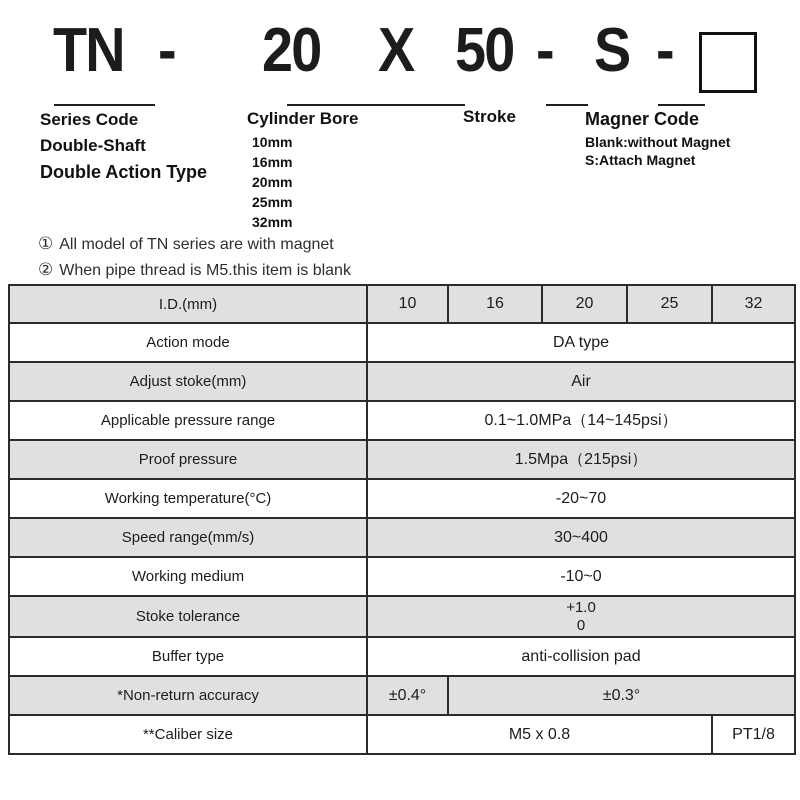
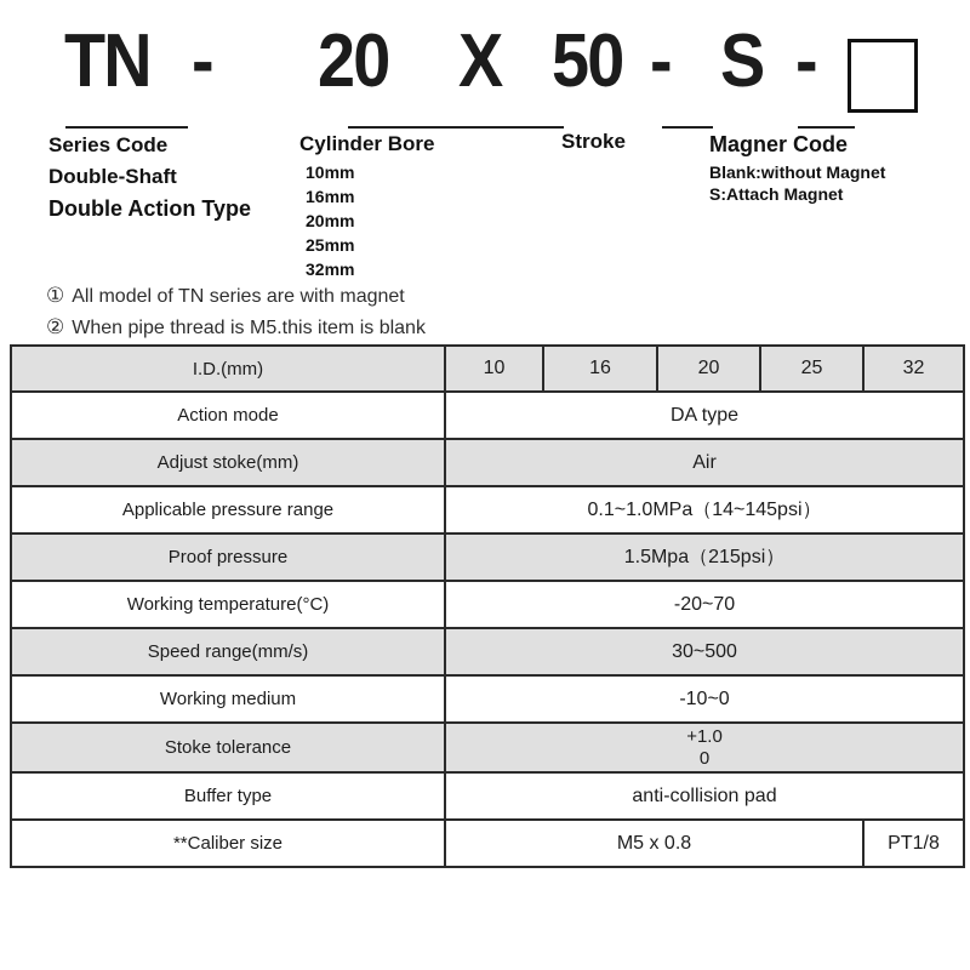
  TN
  -
  20
  X
  50
  -
  S
  -
  Series Code
  Double-Shaft
  Double Action Type
  Cylinder Bore
  10mm
  16mm
  20mm
  25mm
  32mm
  Stroke
  Magner Code
  Blank:without Magnet
  S:Attach Magnet
  ① All model of TN series are with magnet
  ② When pipe thread is M5.this item is blank
  I.D.(mm)	10	16	20	25	32
  Action mode	DA type
  Adjust stoke(mm)	Air
  Applicable pressure range	0.1~1.0MPa（14~145psi）
  Proof pressure	1.5Mpa（215psi）
  Working temperature(°C)	-20~70
- Speed range(mm/s)	30~400
+ Speed range(mm/s)	30~500
  Working medium	-10~0
  Stoke tolerance	+1.0 0
  Buffer type	anti-collision pad
- *Non-return accuracy	±0.4°	±0.3°
  **Caliber size	M5 x 0.8	PT1/8
